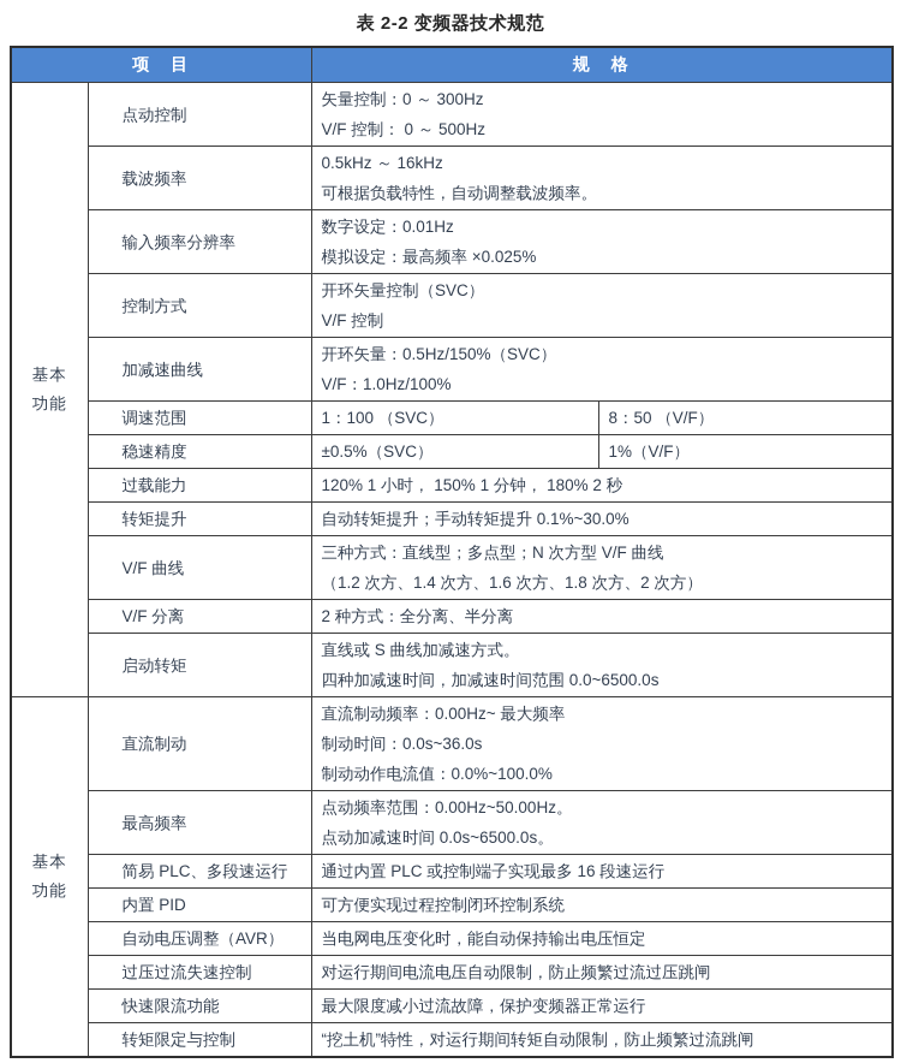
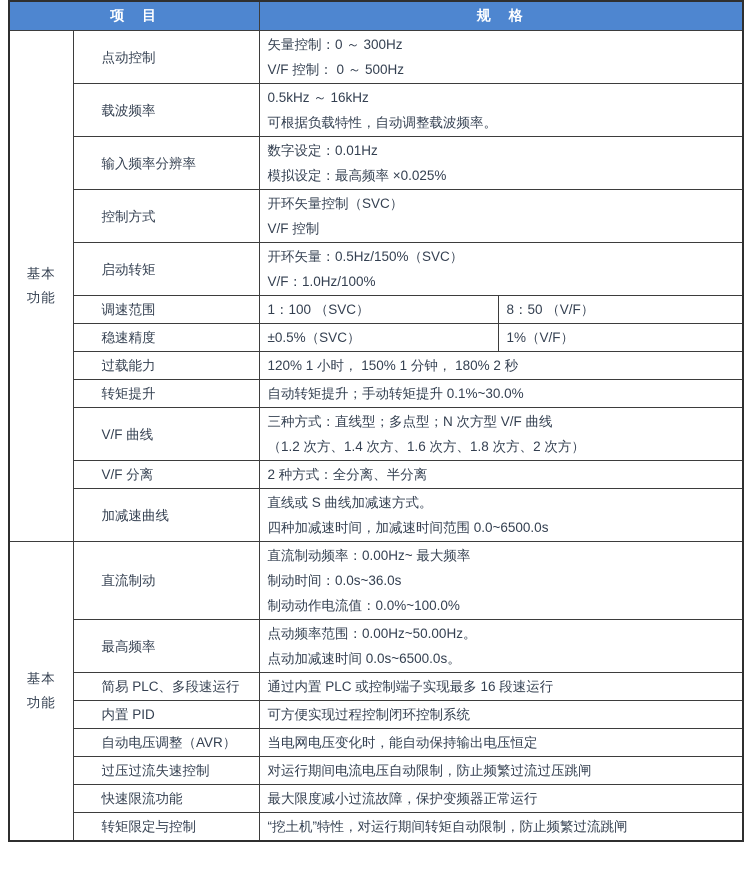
- 表 2-2 变频器技术规范
  项 目	规 格
  基本功能	点动控制	矢量控制：0 ～ 300HzV/F 控制： 0 ～ 500Hz
  载波频率	0.5kHz ～ 16kHz可根据负载特性，自动调整载波频率。
  输入频率分辨率	数字设定：0.01Hz模拟设定：最高频率 ×0.025%
  控制方式	开环矢量控制（SVC）V/F 控制
- 加减速曲线	开环矢量：0.5Hz/150%（SVC）V/F：1.0Hz/100%
+ 启动转矩	开环矢量：0.5Hz/150%（SVC）V/F：1.0Hz/100%
  调速范围	1：100 （SVC）	8：50 （V/F）
  稳速精度	±0.5%（SVC）	1%（V/F）
  过载能力	120% 1 小时， 150% 1 分钟， 180% 2 秒
  转矩提升	自动转矩提升；手动转矩提升 0.1%~30.0%
  V/F 曲线	三种方式：直线型；多点型；N 次方型 V/F 曲线（1.2 次方、1.4 次方、1.6 次方、1.8 次方、2 次方）
  V/F 分离	2 种方式：全分离、半分离
- 启动转矩	直线或 S 曲线加减速方式。四种加减速时间，加减速时间范围 0.0~6500.0s
+ 加减速曲线	直线或 S 曲线加减速方式。四种加减速时间，加减速时间范围 0.0~6500.0s
  基本功能	直流制动	直流制动频率：0.00Hz~ 最大频率制动时间：0.0s~36.0s制动动作电流值：0.0%~100.0%
  最高频率	点动频率范围：0.00Hz~50.00Hz。点动加减速时间 0.0s~6500.0s。
  简易 PLC、多段速运行	通过内置 PLC 或控制端子实现最多 16 段速运行
  内置 PID	可方便实现过程控制闭环控制系统
  自动电压调整（AVR）	当电网电压变化时，能自动保持输出电压恒定
  过压过流失速控制	对运行期间电流电压自动限制，防止频繁过流过压跳闸
  快速限流功能	最大限度减小过流故障，保护变频器正常运行
  转矩限定与控制	“挖土机”特性，对运行期间转矩自动限制，防止频繁过流跳闸
